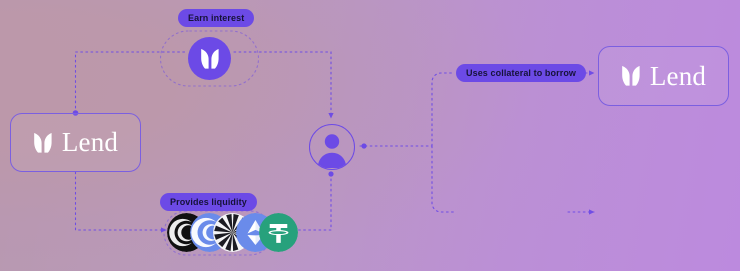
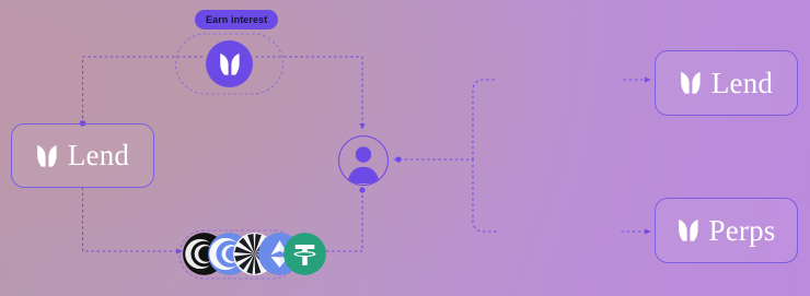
  Lend
  Lend
+ Perps
  Earn interest
- Provides liquidity
- Uses collateral to borrow
